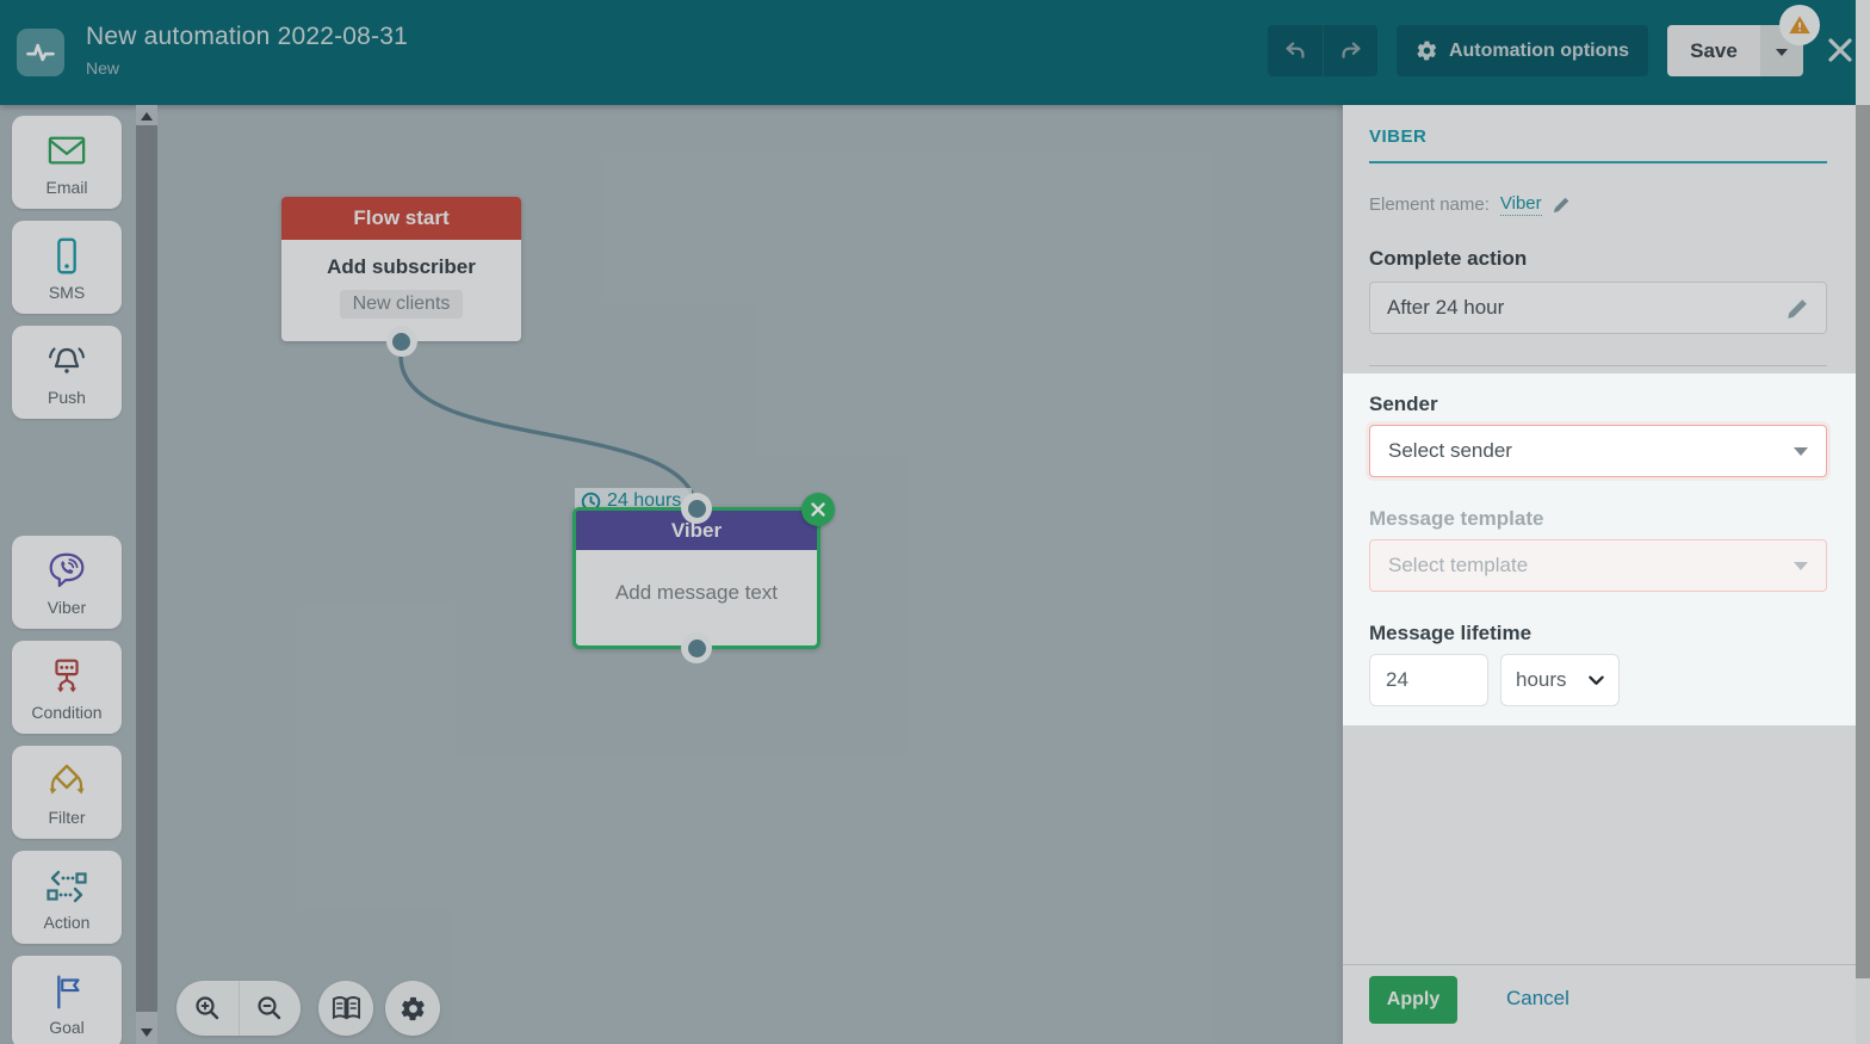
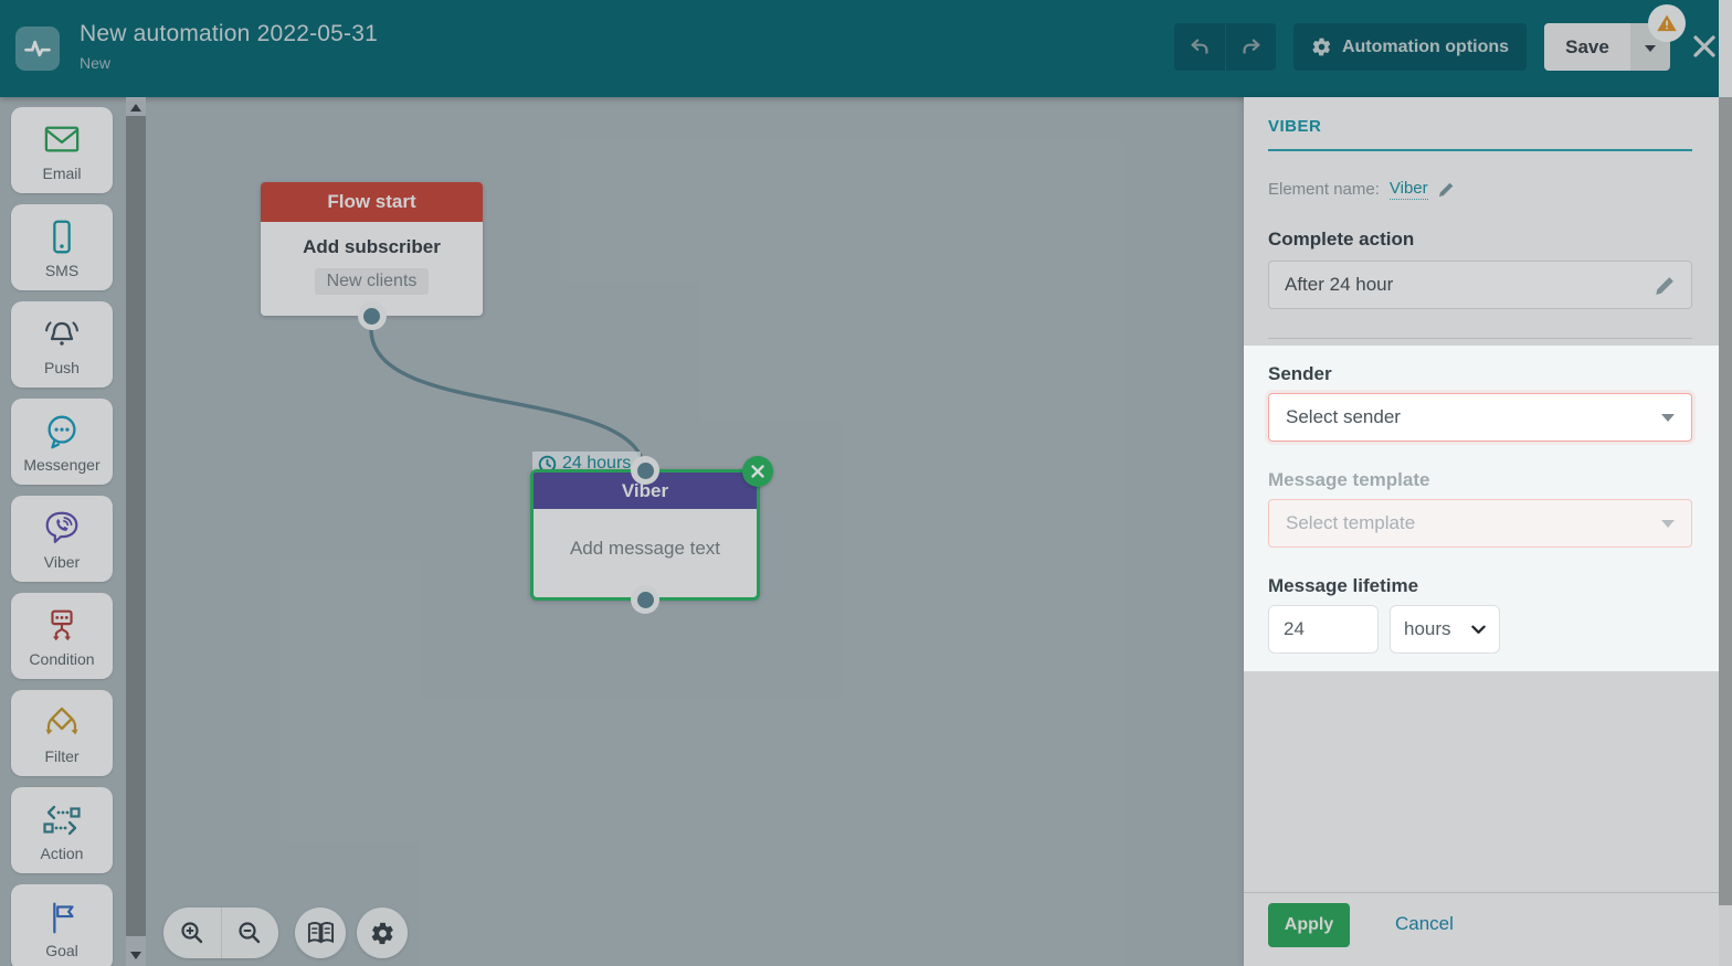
- New automation 2022-08-31
+ New automation 2022-05-31
  New
  Automation options
  Save
  Email
  SMS
  Push
+ Messenger
  Viber
  Condition
  Filter
  Action
  Goal
  Flow start
  Add subscriber
  New clients
  24 hours
  Viber
  Add message text
  VIBER
  Element name:
  Viber
  Complete action
  After 24 hour
  Sender
  Select sender
  Message template
  Select template
  Message lifetime
  24
  hours
  Apply
  Cancel
